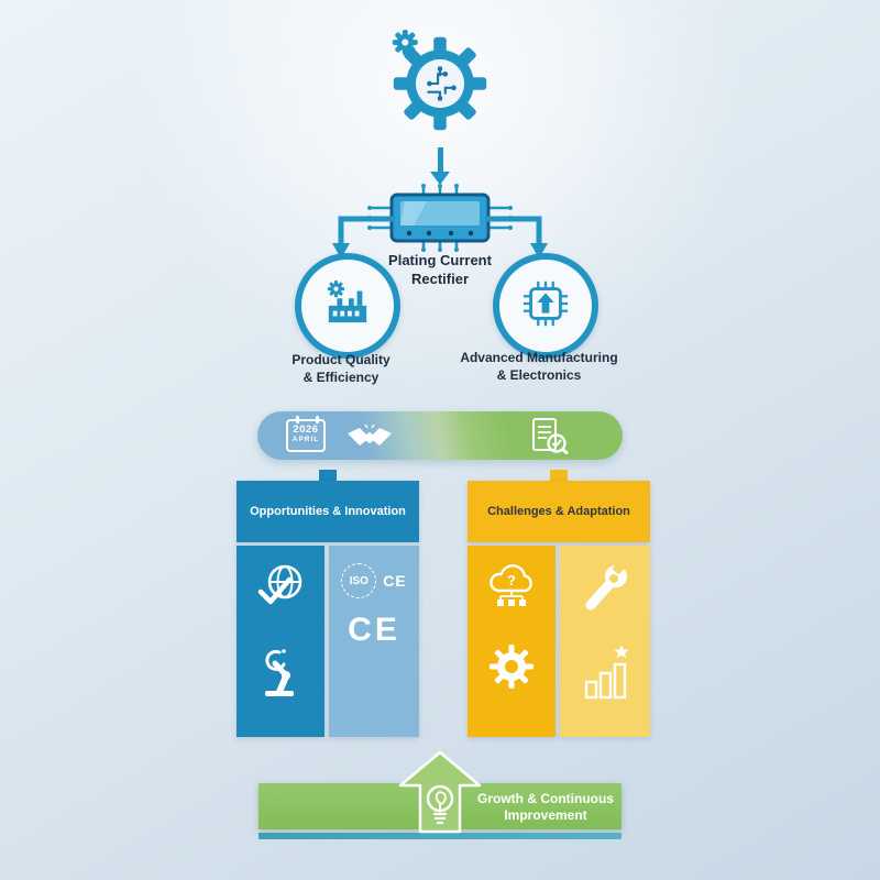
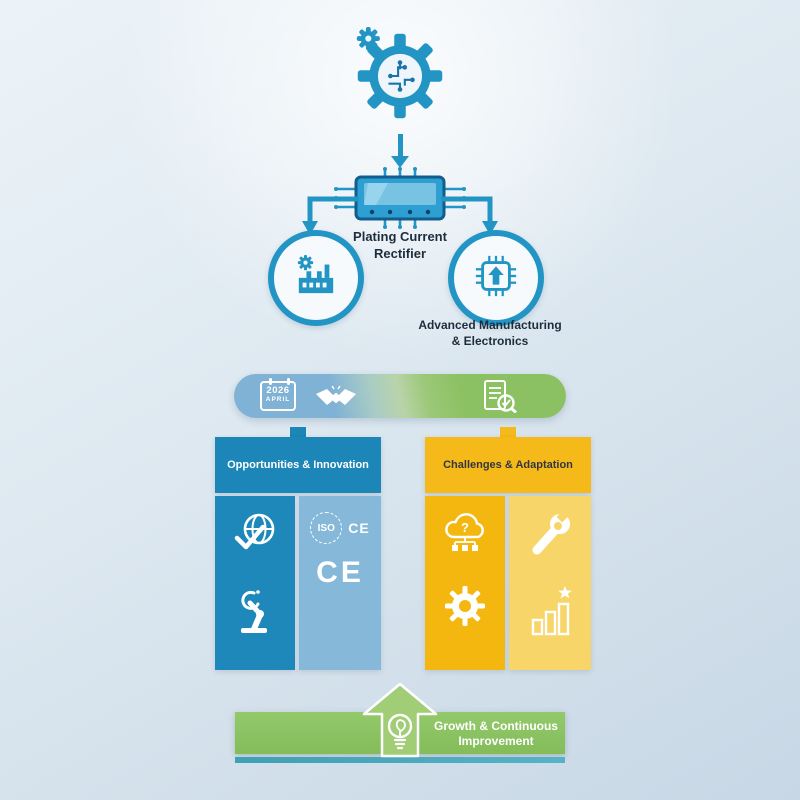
  Plating Current
  Rectifier
- Product Quality
- & Efficiency
  Advanced Manufacturing
  & Electronics
  2026
  Opportunities & Innovation
  ISO
  CE
  CE
  Challenges & Adaptation
  ?
  Growth & Continuous
  Improvement
